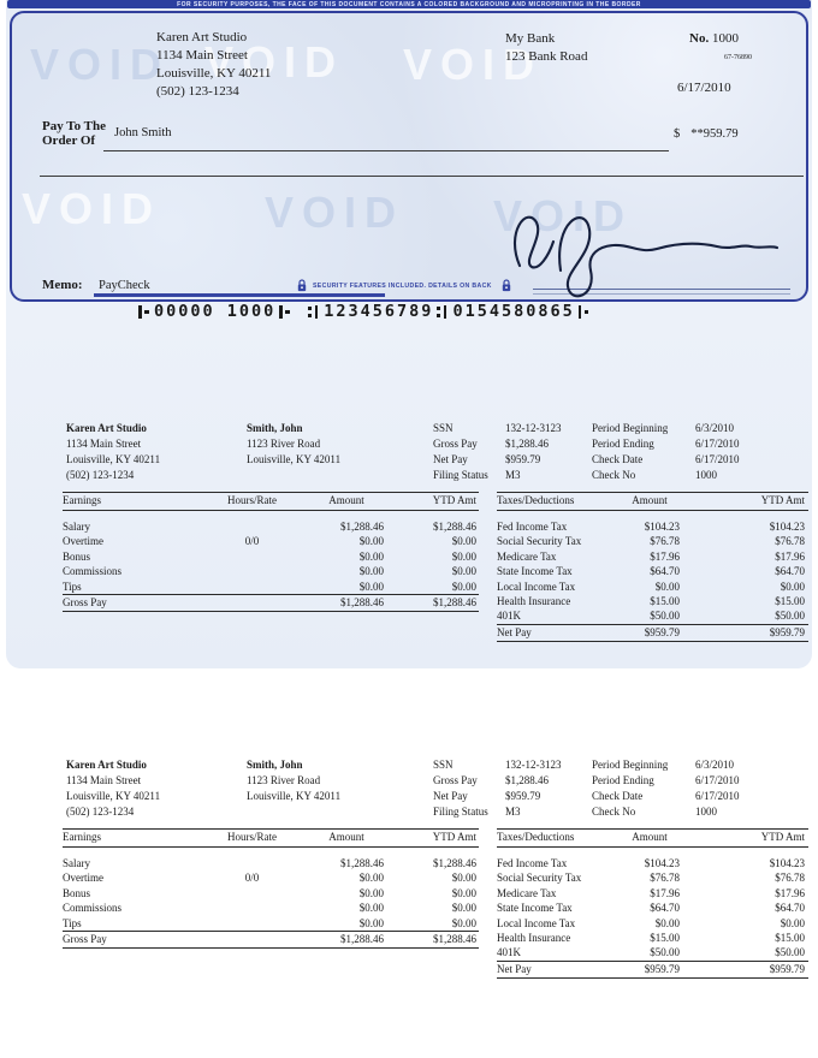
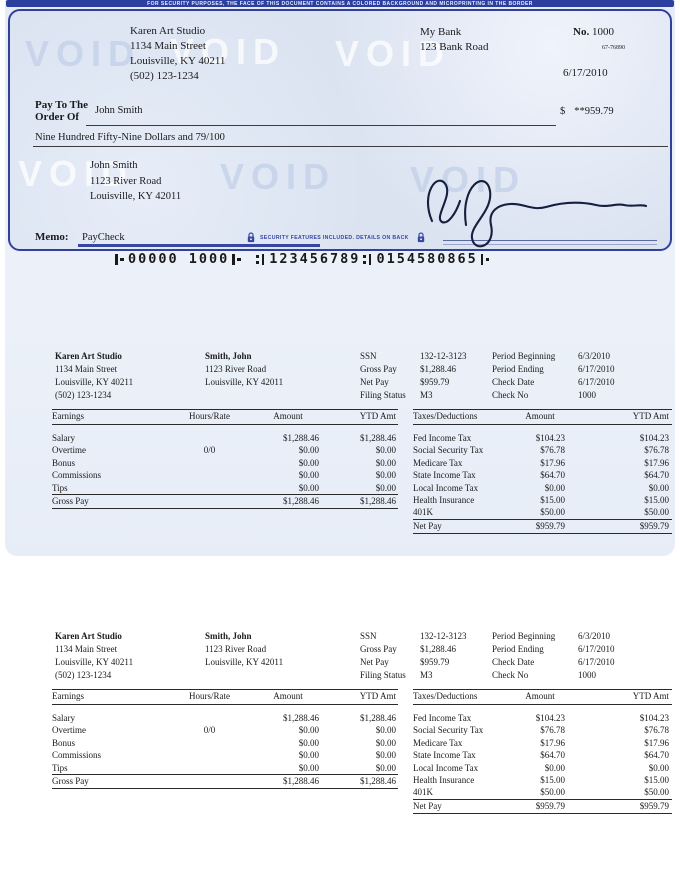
  VOID
  VOID
  VOID
  VOID
  VOID
  VOID
  Karen Art Studio 1134 Main Street Louisville, KY 40211 (502) 123-1234
  My Bank 123 Bank Road
  No. 1000
  6/17/2010
  Pay To The Order Of
  John Smith
  $
  **959.79
+ Nine Hundred Fifty-Nine Dollars and 79/100
+ John Smith 1123 River Road Louisville, KY 42011
  Memo:
  PayCheck
  00000 1000
  123456789
  0154580865
  Karen Art Studio 1134 Main Street Louisville, KY 40211 (502) 123-1234
  Smith, John 1123 River Road Louisville, KY 42011
  SSN
  132-12-3123
  Gross Pay
  $1,288.46
  Net Pay
  $959.79
  Filing Status
  M3
  Period Beginning
  6/3/2010
  Period Ending
  6/17/2010
  Check Date
  6/17/2010
  Check No
  1000
  Earnings
  Hours/Rate
  Amount
  YTD Amt
  Salary
  $1,288.46
  $1,288.46
  Overtime
  0/0
  $0.00
  $0.00
  Bonus
  $0.00
  $0.00
  Commissions
  $0.00
  $0.00
  Tips
  $0.00
  $0.00
  Gross Pay
  $1,288.46
  $1,288.46
  Taxes/Deductions
  Amount
  YTD Amt
  Fed Income Tax
  $104.23
  $104.23
  Social Security Tax
  $76.78
  $76.78
  Medicare Tax
  $17.96
  $17.96
  State Income Tax
  $64.70
  $64.70
  Local Income Tax
  $0.00
  $0.00
  Health Insurance
  $15.00
  $15.00
  401K
  $50.00
  $50.00
  Net Pay
  $959.79
  $959.79
  Karen Art Studio 1134 Main Street Louisville, KY 40211 (502) 123-1234
  Smith, John 1123 River Road Louisville, KY 42011
  SSN
  132-12-3123
  Gross Pay
  $1,288.46
  Net Pay
  $959.79
  Filing Status
  M3
  Period Beginning
  6/3/2010
  Period Ending
  6/17/2010
  Check Date
  6/17/2010
  Check No
  1000
  Earnings
  Hours/Rate
  Amount
  YTD Amt
  Salary
  $1,288.46
  $1,288.46
  Overtime
  0/0
  $0.00
  $0.00
  Bonus
  $0.00
  $0.00
  Commissions
  $0.00
  $0.00
  Tips
  $0.00
  $0.00
  Gross Pay
  $1,288.46
  $1,288.46
  Taxes/Deductions
  Amount
  YTD Amt
  Fed Income Tax
  $104.23
  $104.23
  Social Security Tax
  $76.78
  $76.78
  Medicare Tax
  $17.96
  $17.96
  State Income Tax
  $64.70
  $64.70
  Local Income Tax
  $0.00
  $0.00
  Health Insurance
  $15.00
  $15.00
  401K
  $50.00
  $50.00
  Net Pay
  $959.79
  $959.79
